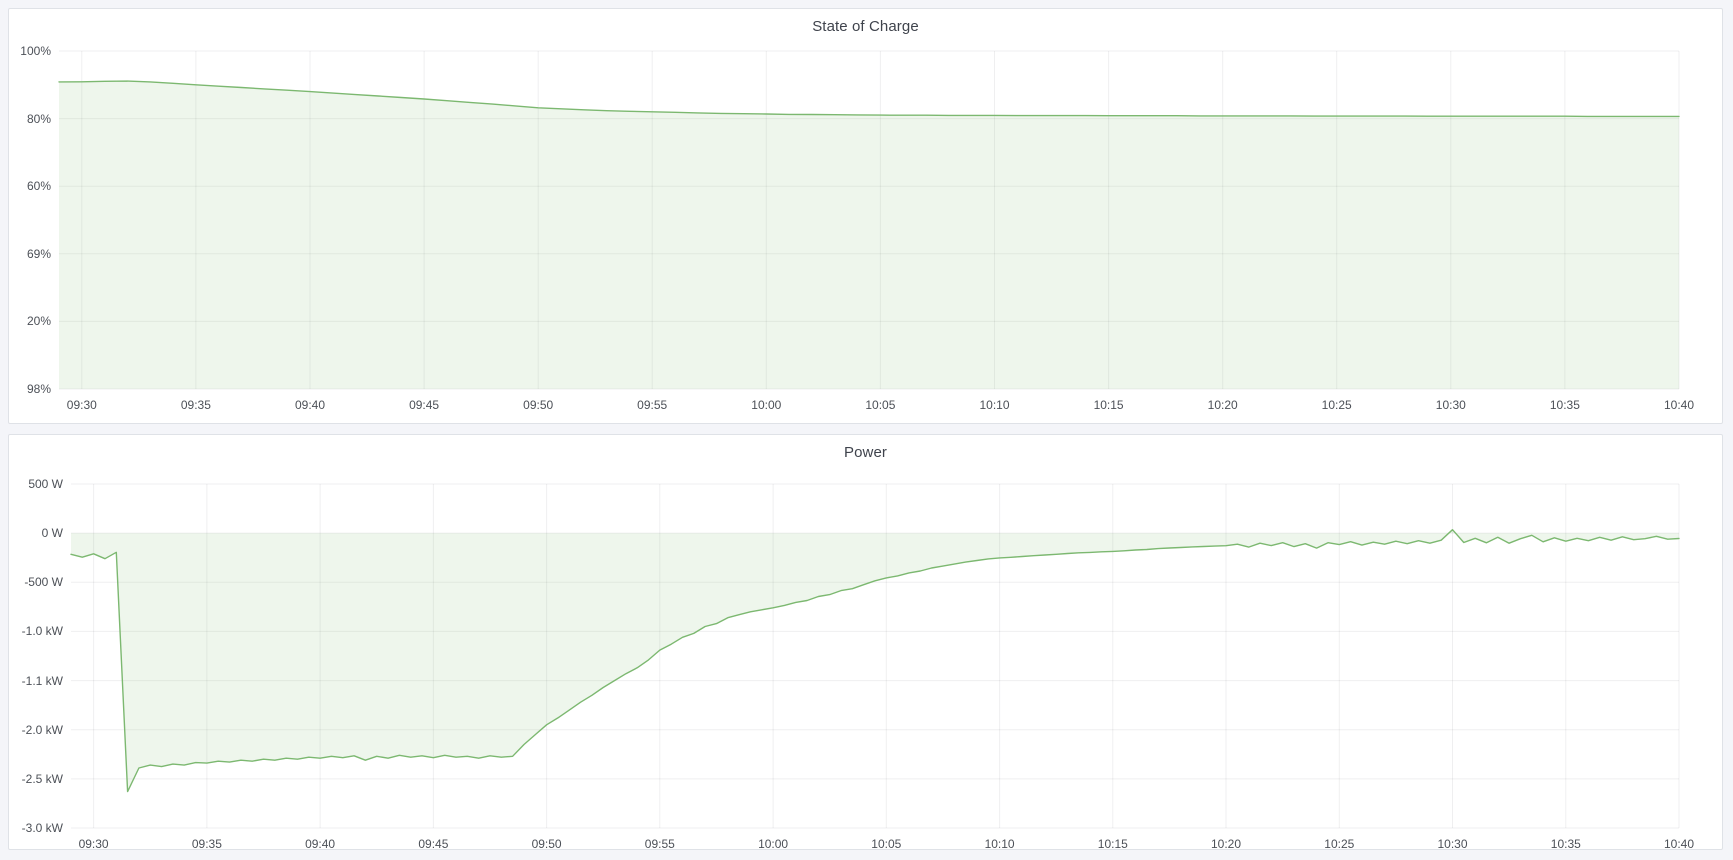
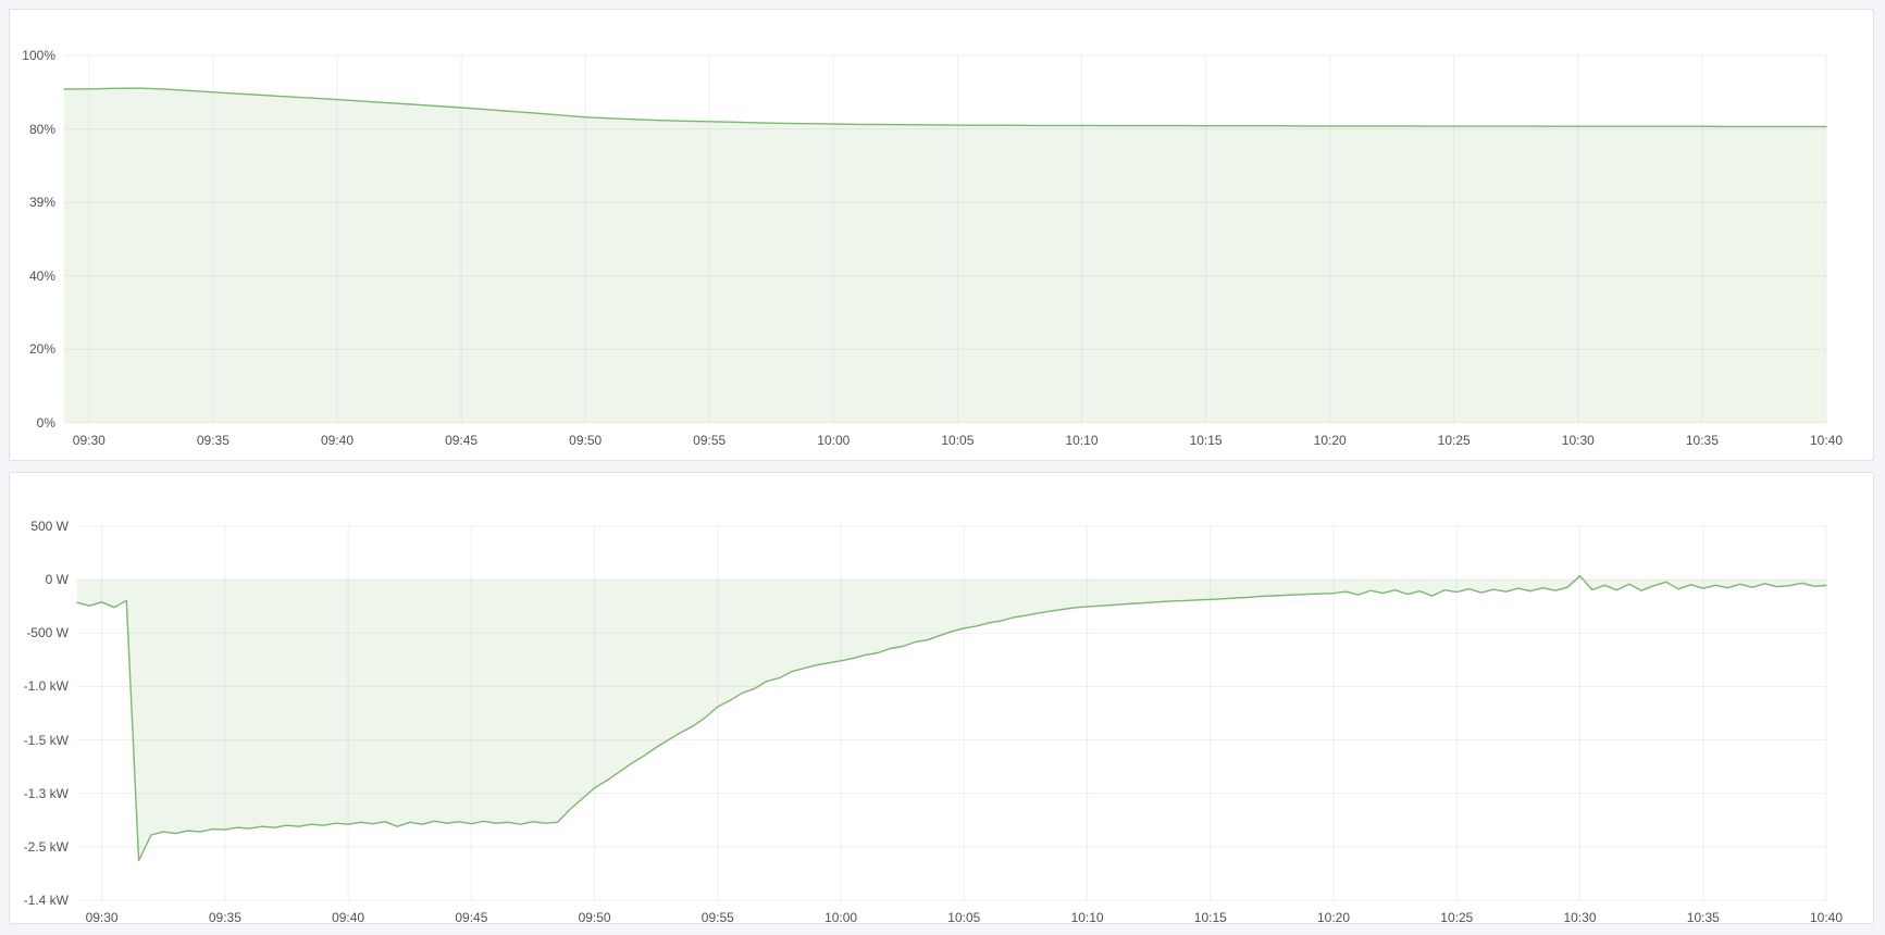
- State of Charge
  09:30
  09:35
  09:40
  09:45
  09:50
  09:55
  10:00
  10:05
  10:10
  10:15
  10:20
  10:25
  10:30
  10:35
  10:40
  100%
  80%
- 60%
+ 39%
- 69%
+ 40%
  20%
- 98%
+ 0%
- Power
  09:30
  09:35
  09:40
  09:45
  09:50
  09:55
  10:00
  10:05
  10:10
  10:15
  10:20
  10:25
  10:30
  10:35
  10:40
  500 W
  0 W
  -500 W
  -1.0 kW
- -1.1 kW
+ -1.5 kW
- -2.0 kW
+ -1.3 kW
  -2.5 kW
- -3.0 kW
+ -1.4 kW
